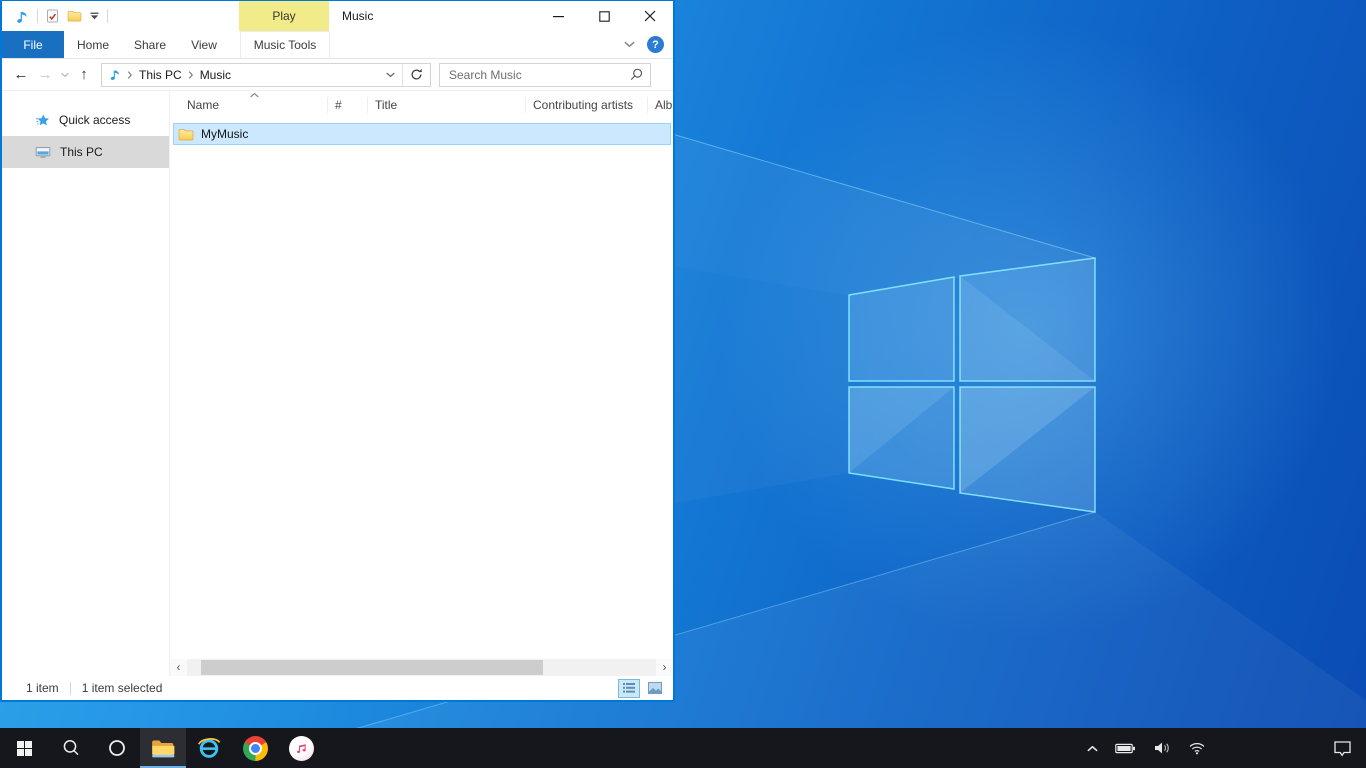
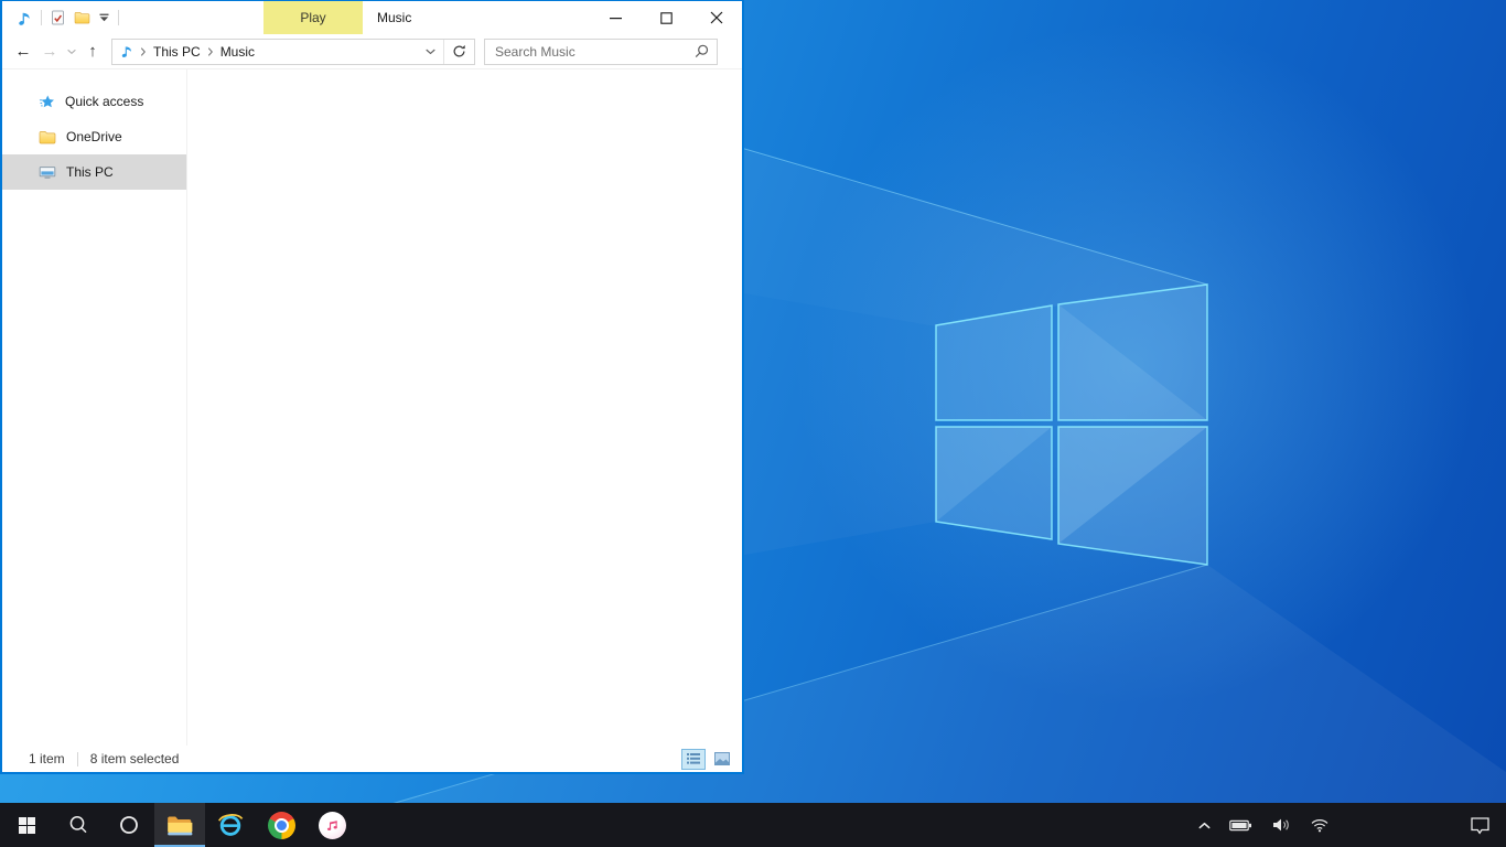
  Play
  Music
- File
- Home
- Share
- View
- Music Tools
- ?
  ←
  →
  ↑
  This PC
  Music
  Search Music
  Quick access
+ OneDrive
  This PC
- Name
- #
- Title
- Contributing artists
- Alb
- MyMusic
- ‹
- ›
  1 item
- 1 item selected
+ 8 item selected
